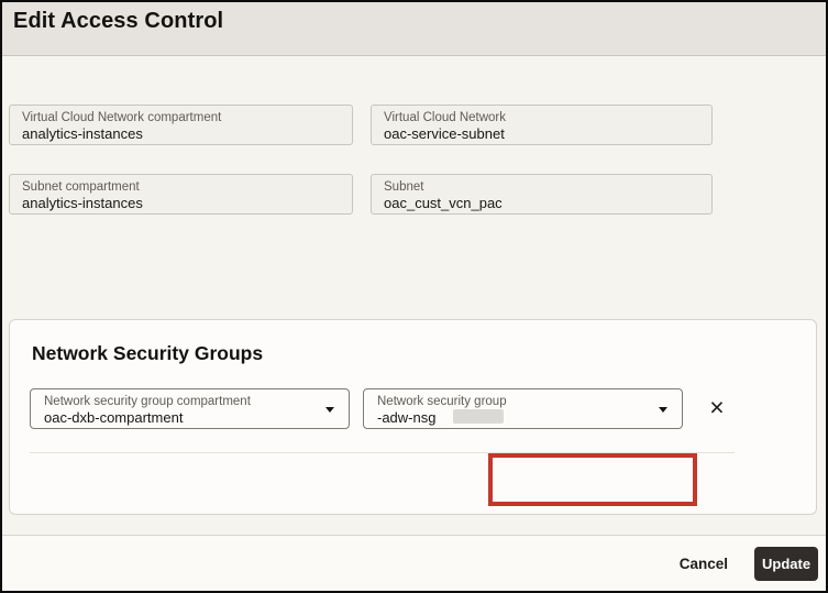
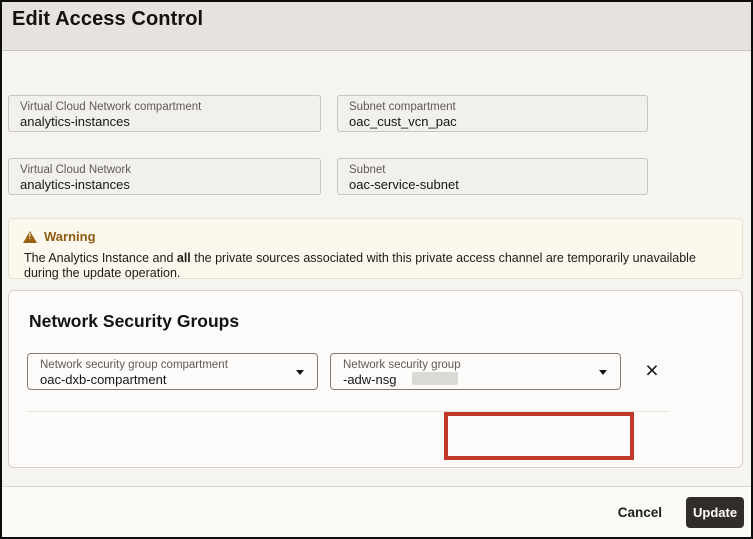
  Edit Access Control
  Virtual Cloud Network compartment
  analytics-instances
- Virtual Cloud Network
+ Subnet compartment
- oac-service-subnet
+ oac_cust_vcn_pac
- Subnet compartment
+ Virtual Cloud Network
  analytics-instances
  Subnet
- oac_cust_vcn_pac
+ oac-service-subnet
+ Warning
+ The Analytics Instance and all the private sources associated with this private access channel are temporarily unavailable during the update operation.
  Network Security Groups
  Network security group compartment
  oac-dxb-compartment
  Network security group
  -adw-nsg
  ×
  Cancel
  Update
